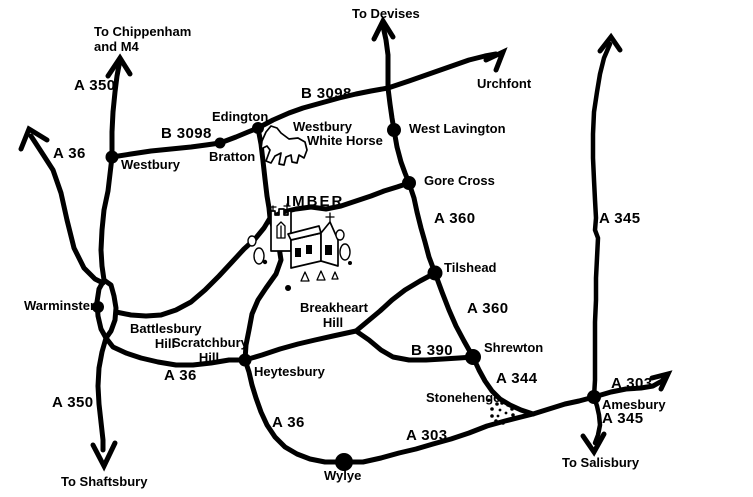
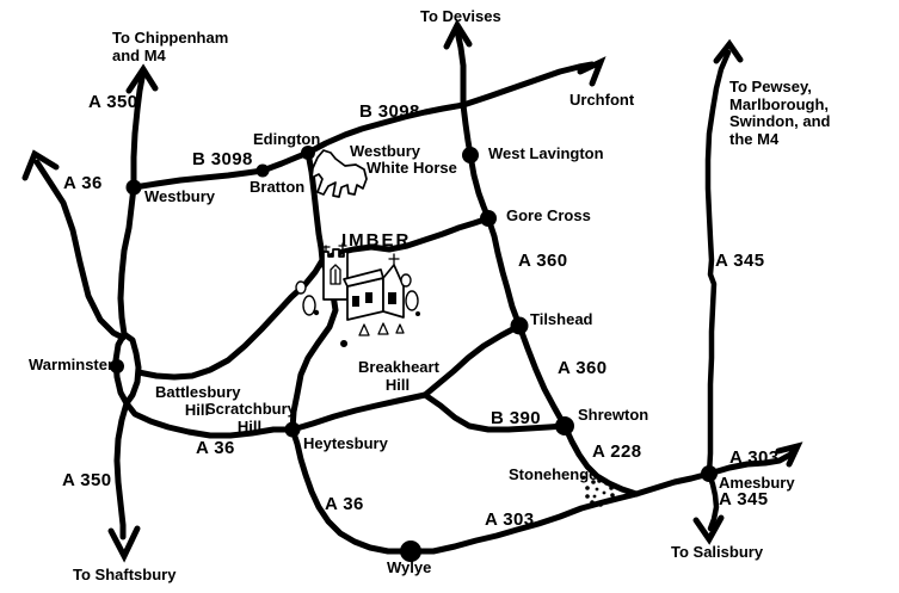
  To Chippenham
  and M4
  To Devises
  Urchfont
+ To Pewsey,
+ Marlborough,
+ Swindon, and
+ the M4
  To Salisbury
  To Shaftsbury
  A 350
  A 36
  B 3098
  B 3098
  A 360
  A 345
  A 360
  B 390
- A 344
+ A 228
  A 303
  A 345
  A 350
  A 36
  A 36
  A 303
  Edington
  Bratton
  Westbury
  West Lavington
  Gore Cross
  IMBER
  Tilshead
  Warminster
  Heytesbury
  Shrewton
  Stonehenge
  Amesbury
  Wylye
  Battlesbury
  Hill
  Scratchbury
  Hill
  Breakheart
  Hill
  Westbury
  White Horse
